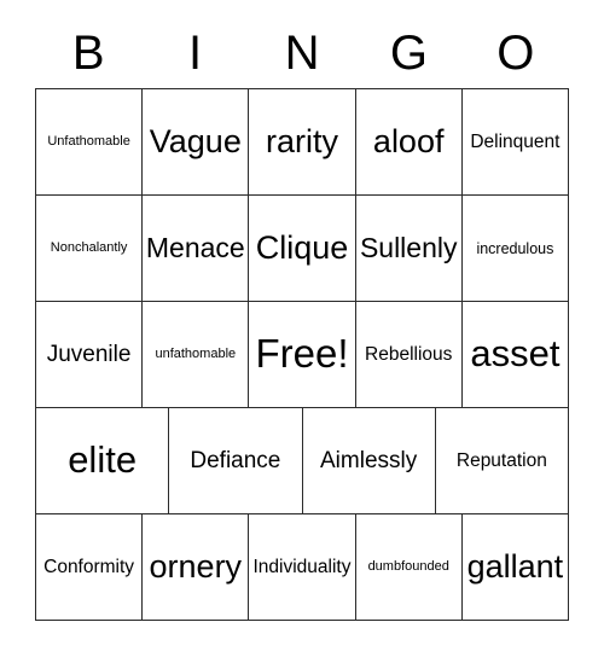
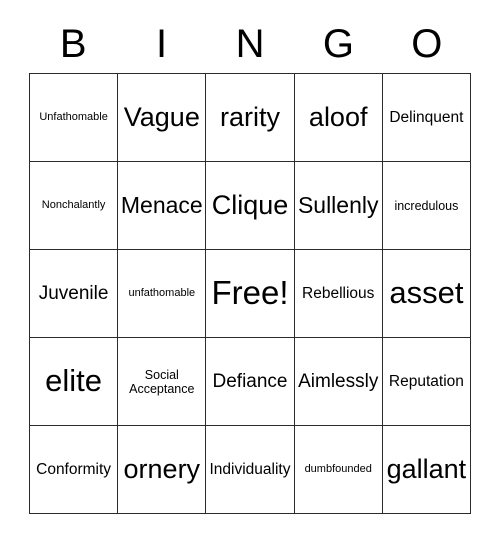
  B
  I
  N
  G
  O
  Unfathomable
  Vague
  rarity
  aloof
  Delinquent
  Nonchalantly
  Menace
  Clique
  Sullenly
  incredulous
  Juvenile
  unfathomable
  Free!
  Rebellious
  asset
  elite
+ Social Acceptance
  Defiance
  Aimlessly
  Reputation
  Conformity
  ornery
  Individuality
  dumbfounded
  gallant
